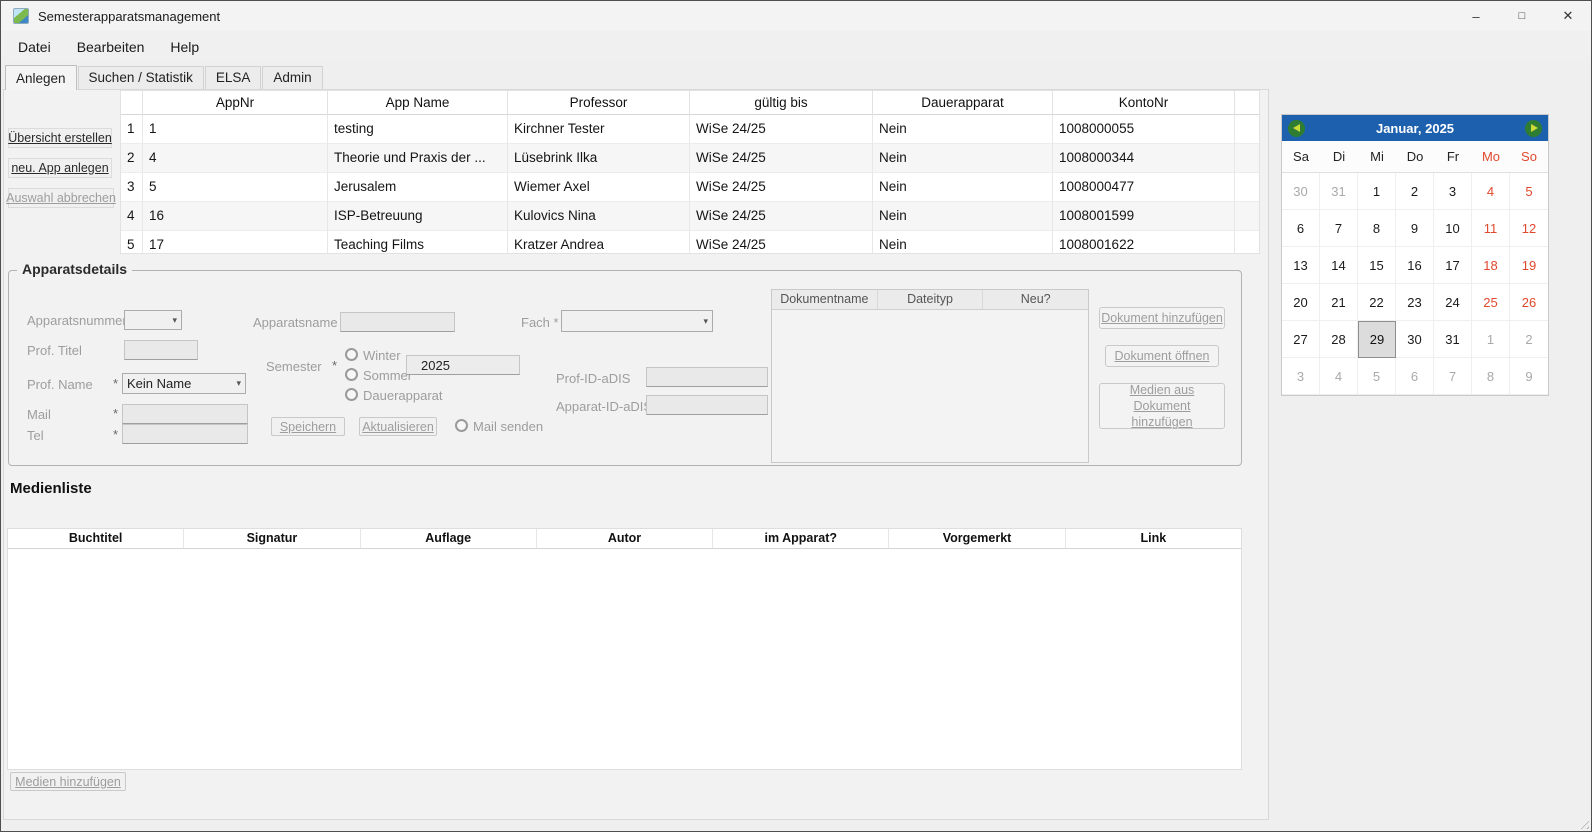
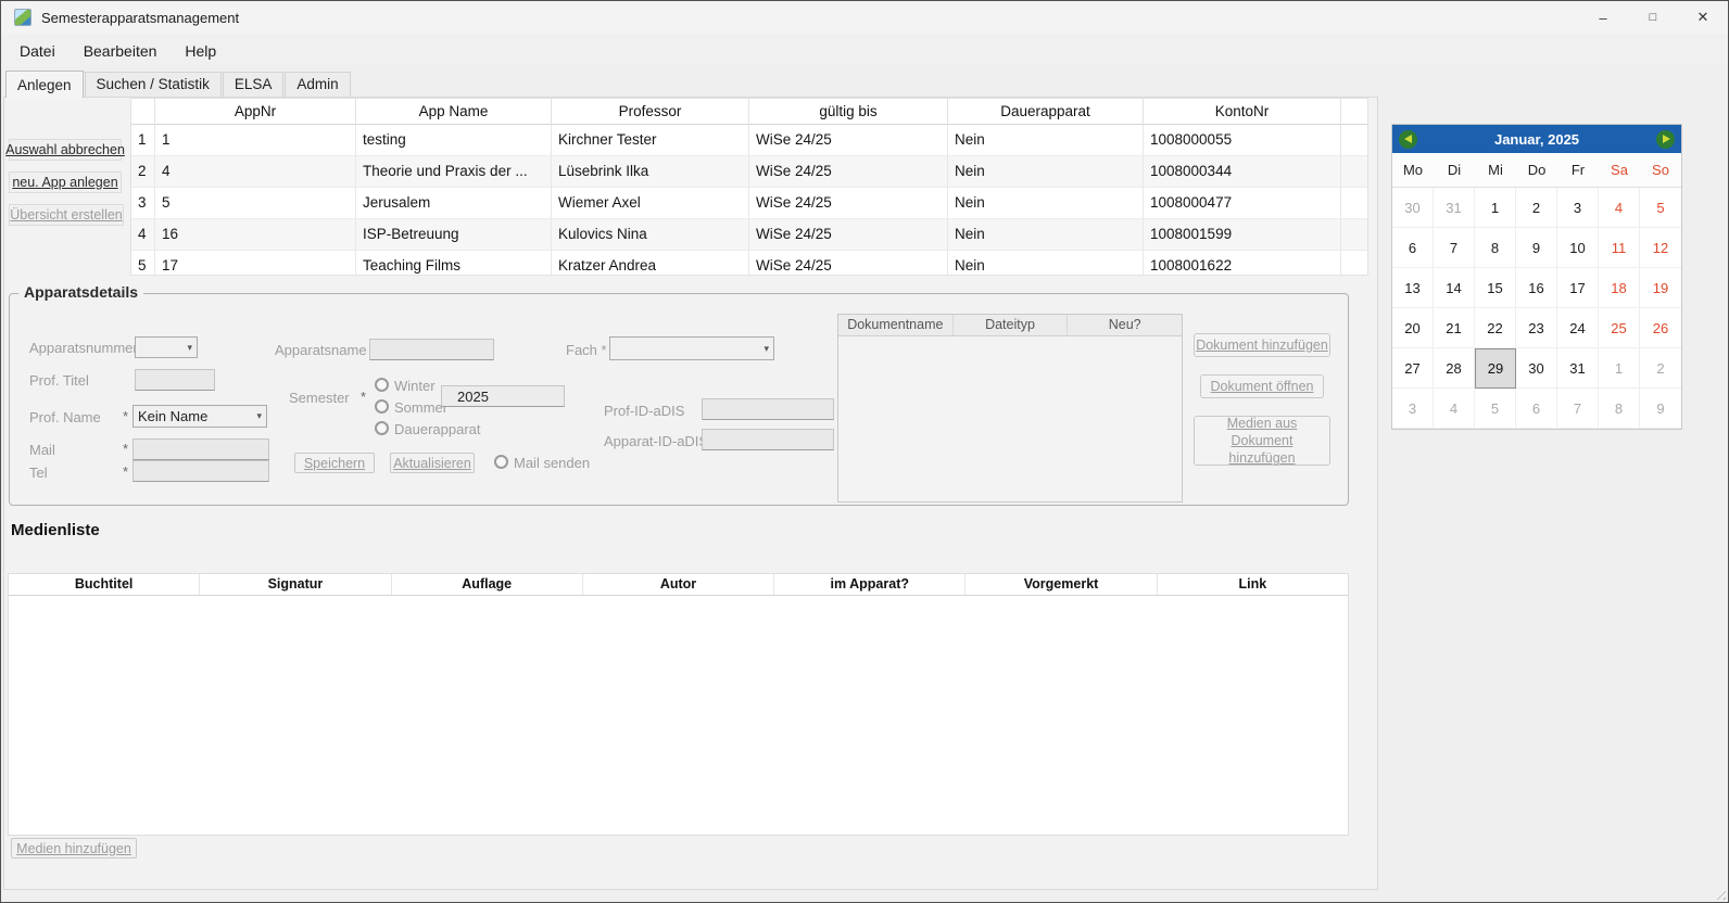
  Semesterapparatsmanagement
  –
  □
  ✕
  Datei
  Bearbeiten
  Help
  Anlegen
  Suchen / Statistik
  ELSA
  Admin
- Übersicht erstellen
+ Auswahl abbrechen
  neu. App anlegen
- Auswahl abbrechen
+ Übersicht erstellen
  AppNr
  App Name
  Professor
  gültig bis
  Dauerapparat
  KontoNr
  1
  1
  testing
  Kirchner Tester
  WiSe 24/25
  Nein
  1008000055
  2
  4
  Theorie und Praxis der ...
  Lüsebrink Ilka
  WiSe 24/25
  Nein
  1008000344
  3
  5
  Jerusalem
  Wiemer Axel
  WiSe 24/25
  Nein
  1008000477
  4
  16
  ISP-Betreuung
  Kulovics Nina
  WiSe 24/25
  Nein
  1008001599
  5
  17
  Teaching Films
  Kratzer Andrea
  WiSe 24/25
  Nein
  1008001622
  Apparatsdetails
  Apparatsnumme
  ▾
  Prof. Titel
  Prof. Name
  *
  Kein Name
  ▾
  Mail
  *
  Tel
  *
  Apparatsname
  Fach *
  ▾
  Semester
  *
  Winter
  Sommer
  Dauerapparat
  2025
  Prof-ID-aDIS
  Apparat-ID-aDI
  Speichern
  Aktualisieren
  Mail senden
  Dokumentname
  Dateityp
  Neu?
  Dokument hinzufügen
  Dokument öffnen
  Medien aus Dokument hinzufügen
  Medienliste
  Buchtitel
  Signatur
  Auflage
  Autor
  im Apparat?
  Vorgemerkt
  Link
  Medien hinzufügen
  Januar, 2025
- Sa
+ Mo
  Di
  Mi
  Do
  Fr
- Mo
+ Sa
  So
  30
  31
  1
  2
  3
  4
  5
  6
  7
  8
  9
  10
  11
  12
  13
  14
  15
  16
  17
  18
  19
  20
  21
  22
  23
  24
  25
  26
  27
  28
  29
  30
  31
  1
  2
  3
  4
  5
  6
  7
  8
  9
